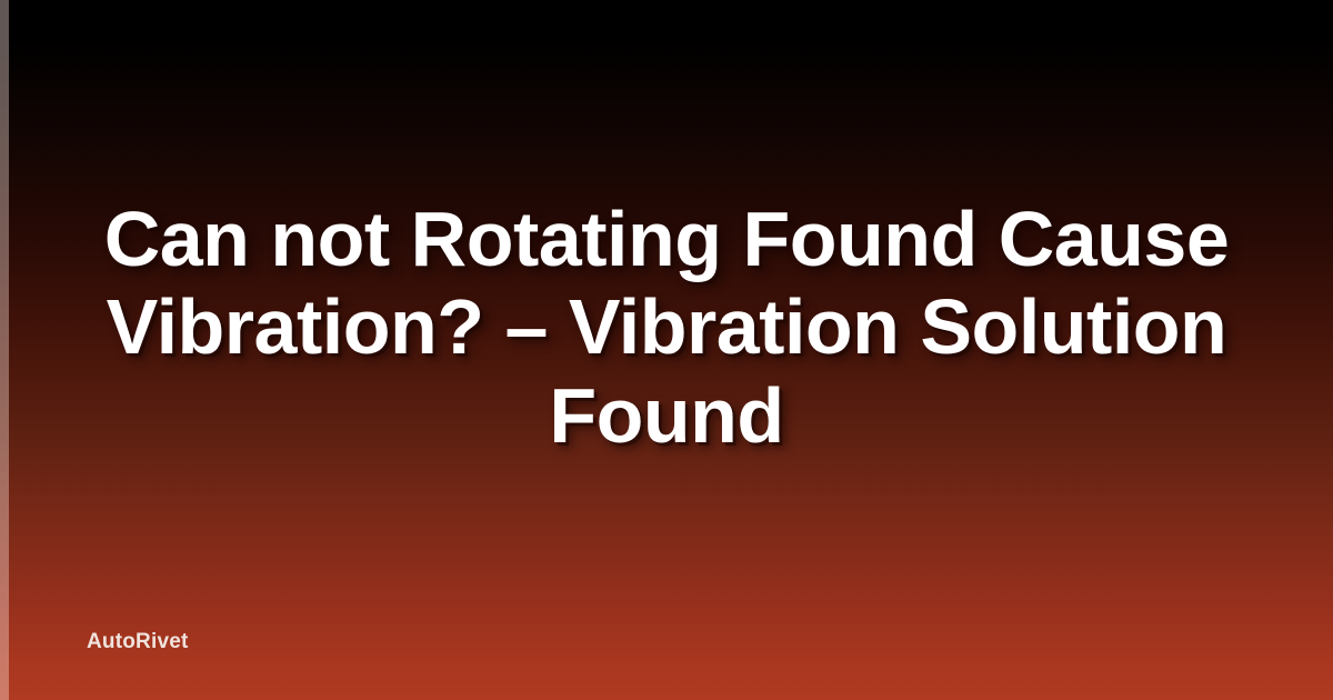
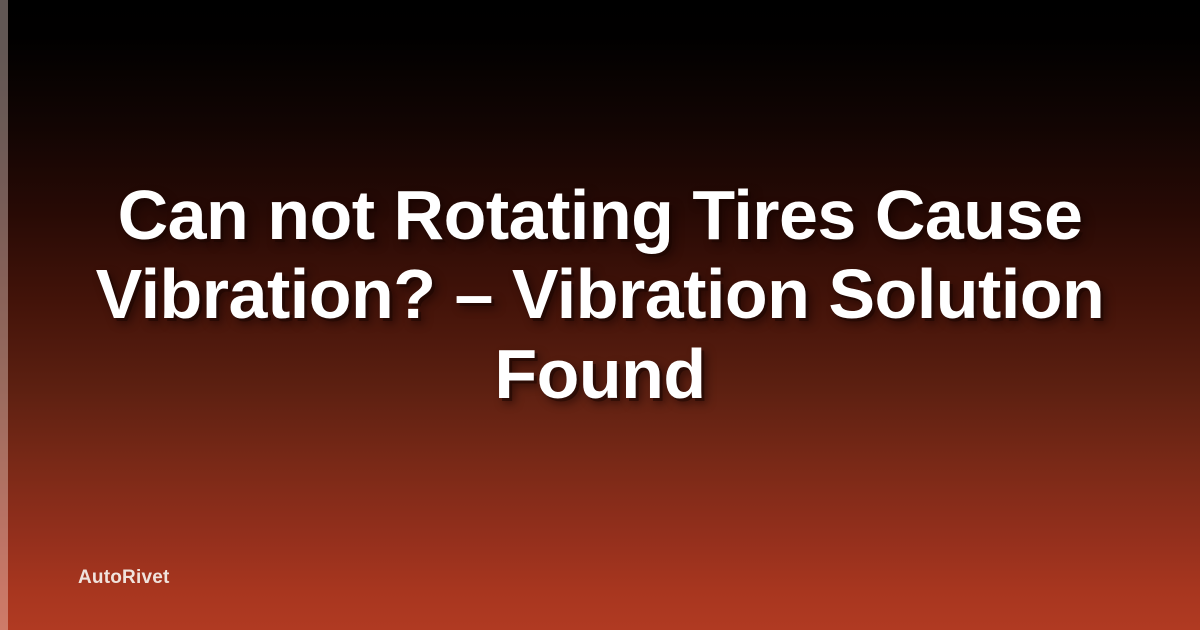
- Can not Rotating Found Cause Vibration? – Vibration Solution Found
+ Can not Rotating Tires Cause Vibration? – Vibration Solution Found
  AutoRivet
